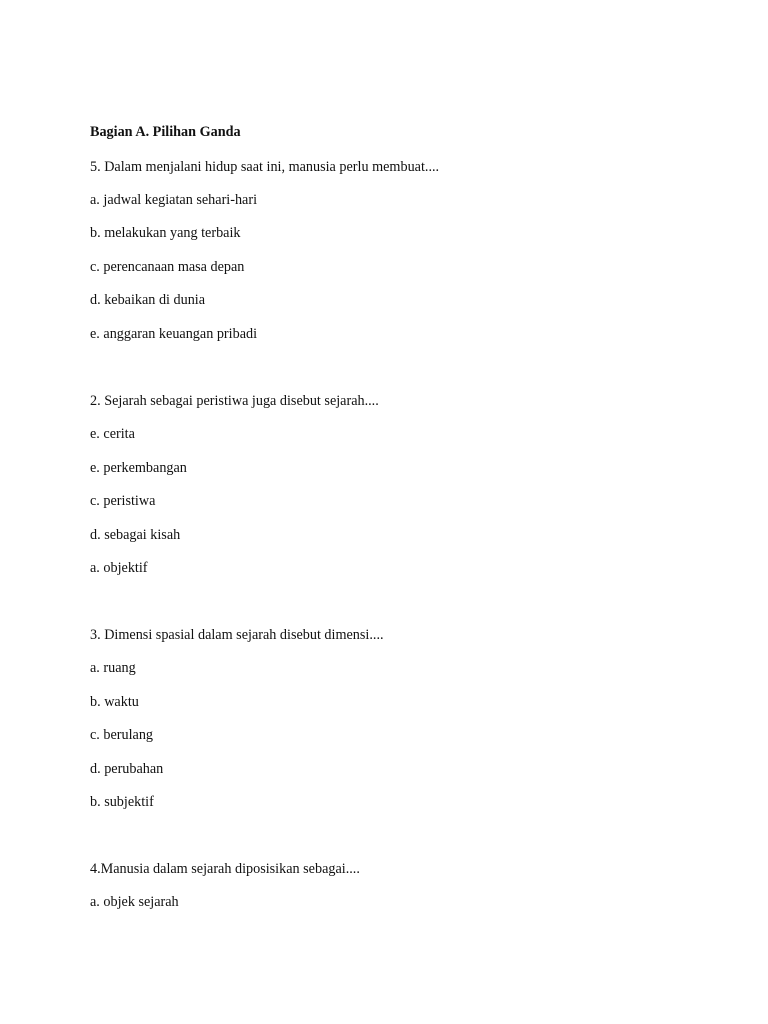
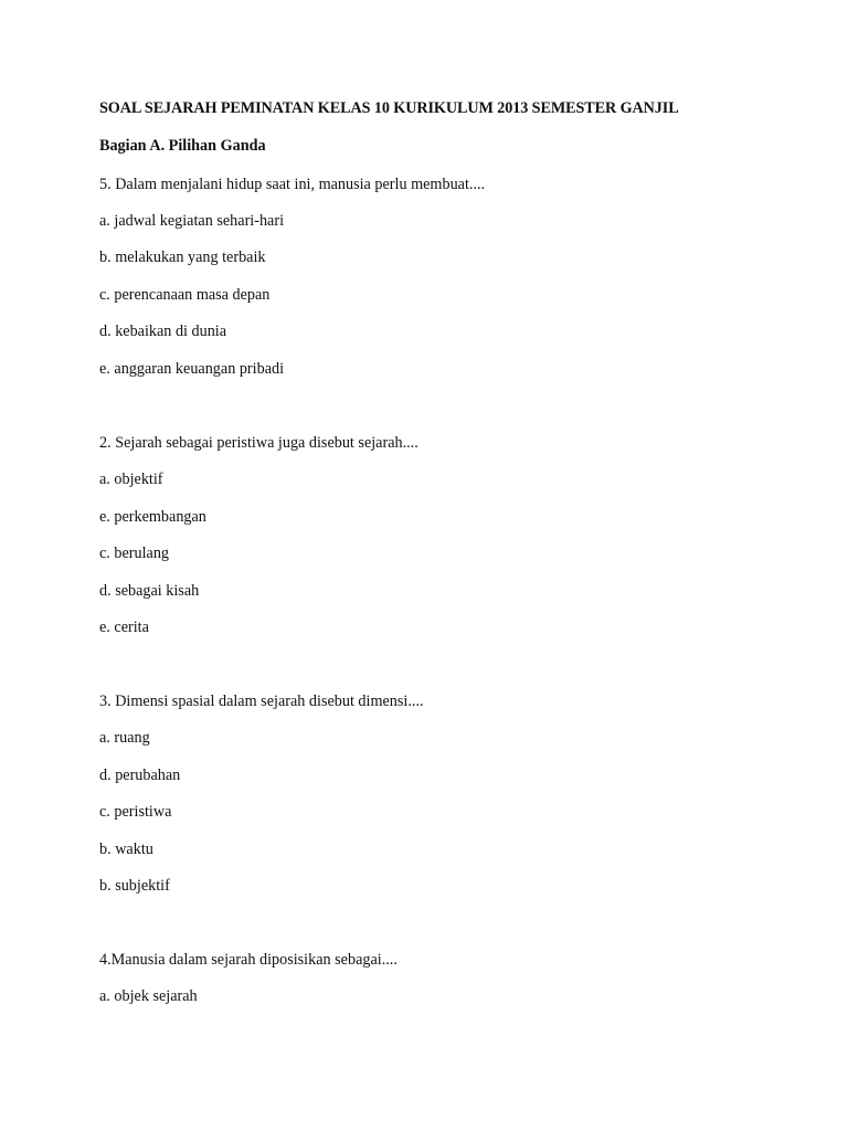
+ SOAL SEJARAH PEMINATAN KELAS 10 KURIKULUM 2013 SEMESTER GANJIL
  Bagian A. Pilihan Ganda
  5. Dalam menjalani hidup saat ini, manusia perlu membuat....
  a. jadwal kegiatan sehari-hari
  b. melakukan yang terbaik
  c. perencanaan masa depan
  d. kebaikan di dunia
  e. anggaran keuangan pribadi
  2. Sejarah sebagai peristiwa juga disebut sejarah....
- e. cerita
+ a. objektif
  e. perkembangan
- c. peristiwa
+ c. berulang
  d. sebagai kisah
- a. objektif
+ e. cerita
  3. Dimensi spasial dalam sejarah disebut dimensi....
  a. ruang
- b. waktu
+ d. perubahan
- c. berulang
+ c. peristiwa
- d. perubahan
+ b. waktu
  b. subjektif
  4.Manusia dalam sejarah diposisikan sebagai....
  a. objek sejarah
